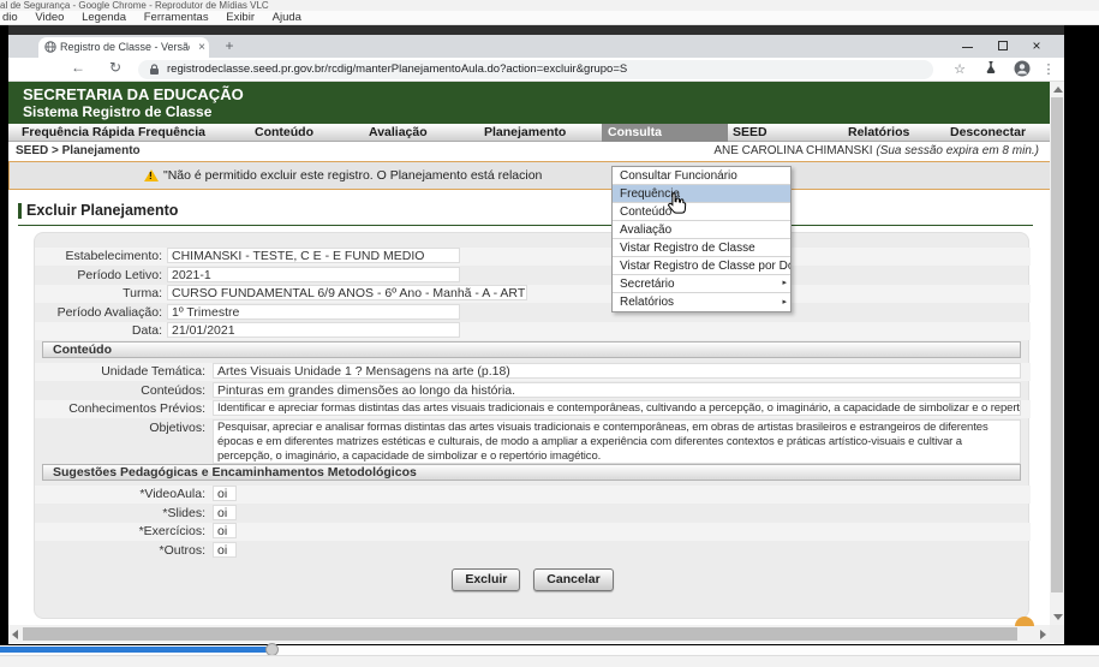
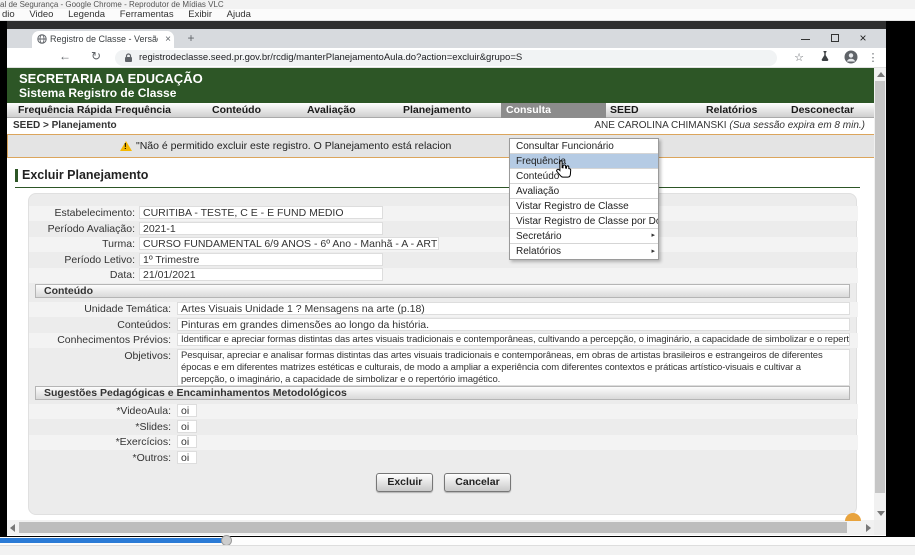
  al de Segurança - Google Chrome - Reprodutor de Mídias VLC
  dio Video Legenda Ferramentas Exibir Ajuda
  Registro de Classe - Versã
  ×
  +
  ×
  ←
  ↻
  registrodeclasse.seed.pr.gov.br/rcdig/manterPlanejamentoAula.do?action=excluir&grupo=S
  ☆
  ⋮
  SECRETARIA DA EDUCAÇÃO
  Sistema Registro de Classe
  Frequência Rápida
  Frequência
  Conteúdo
  Avaliação
  Planejamento
  Consulta
  SEED
  Relatórios
  Desconectar
  SEED > Planejamento
  ANE CAROLINA CHIMANSKI (Sua sessão expira em 8 min.)
  "Não é permitido excluir este registro. O Planejamento está relacion
  Excluir Planejamento
  Estabelecimento:
- CHIMANSKI - TESTE, C E - E FUND MEDIO
+ CURITIBA - TESTE, C E - E FUND MEDIO
- Período Letivo:
+ Período Avaliação:
  2021-1
  Turma:
  CURSO FUNDAMENTAL 6/9 ANOS - 6º Ano - Manhã - A - ART
- Período Avaliação:
+ Período Letivo:
  1º Trimestre
  Data:
  21/01/2021
  Conteúdo
  Unidade Temática:
  Artes Visuais Unidade 1 ? Mensagens na arte (p.18)
  Conteúdos:
  Pinturas em grandes dimensões ao longo da história.
  Conhecimentos Prévios:
  Identificar e apreciar formas distintas das artes visuais tradicionais e contemporâneas, cultivando a percepção, o imaginário, a capacidade de simbolizar e o repert
  Objetivos:
  Pesquisar, apreciar e analisar formas distintas das artes visuais tradicionais e contemporâneas, em obras de artistas brasileiros e estrangeiros de diferentes épocas e em diferentes matrizes estéticas e culturais, de modo a ampliar a experiência com diferentes contextos e práticas artístico-visuais e cultivar a percepção, o imaginário, a capacidade de simbolizar e o repertório imagético.
  Sugestões Pedagógicas e Encaminhamentos Metodológicos
  *VideoAula:
  oi
  *Slides:
  oi
  *Exercícios:
  oi
  *Outros:
  oi
  Excluir Cancelar
  Consultar Funcionário
  Frequência
  Conteúdo
  Avaliação
  Vistar Registro de Classe
  Vistar Registro de Classe por D
  Secretário
  Relatórios
